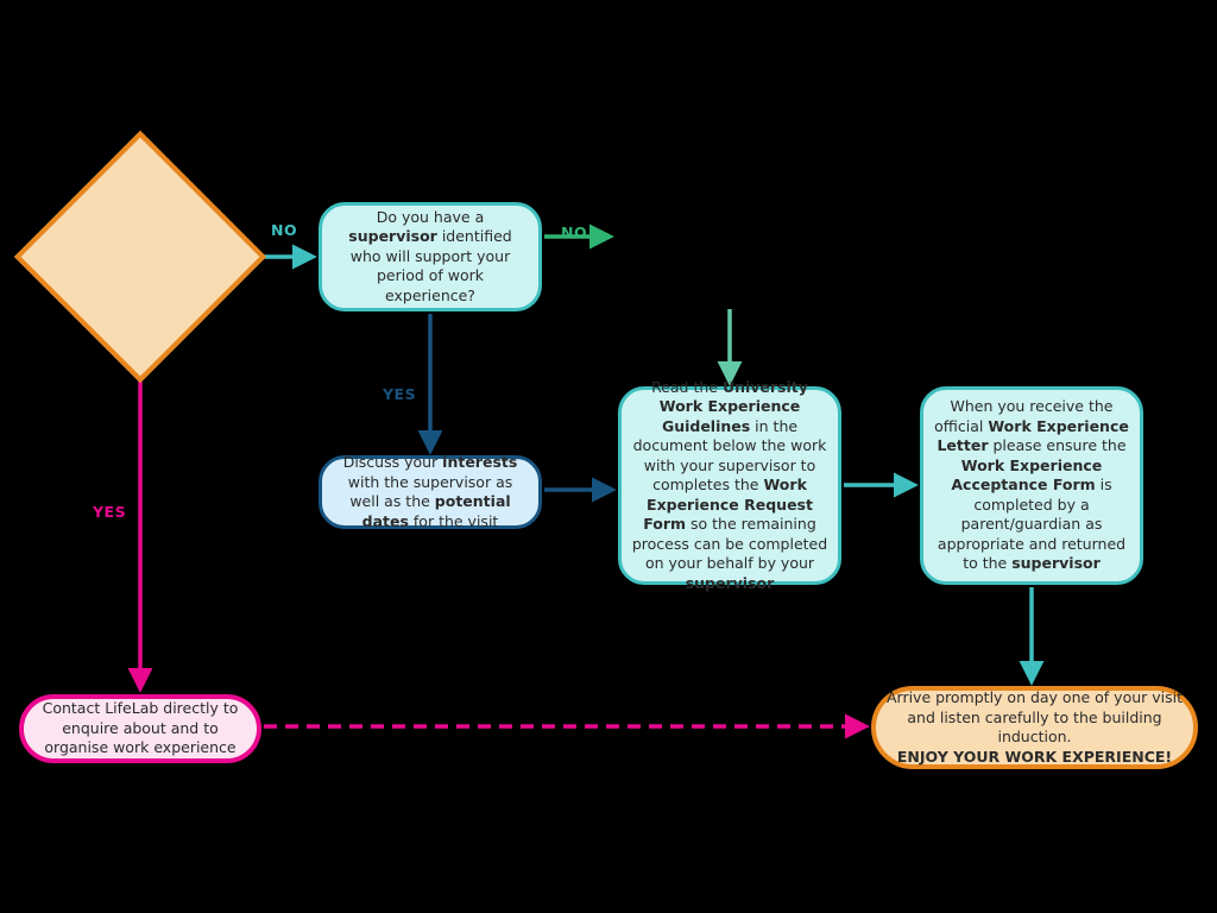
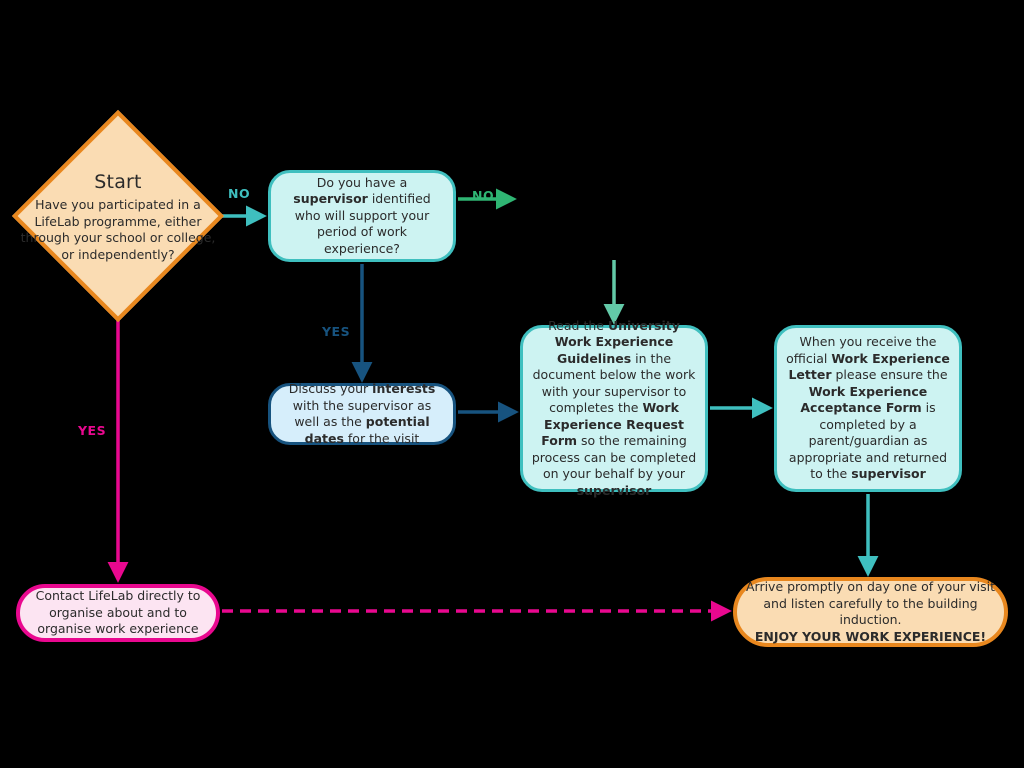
+ Start
+ Have you participated in a LifeLab programme, either through your school or college, or independently?
  Do you have a supervisor identified who will support your period of work experience?
  Discuss your interests with the supervisor as well as the potential dates for the visit
  Read the University Work Experience Guidelines in the document below the work with your supervisor to completes the Work Experience Request Form so the remaining process can be completed on your behalf by your supervisor
  When you receive the official Work Experience Letter please ensure the Work Experience Acceptance Form is completed by a parent/guardian as appropriate and returned to the supervisor
- Contact LifeLab directly to enquire about and to organise work experience
+ Contact LifeLab directly to organise about and to organise work experience
  Arrive promptly on day one of your visit and listen carefully to the building induction.
  ENJOY YOUR WORK EXPERIENCE!
  NO
  NO
  YES
  YES
